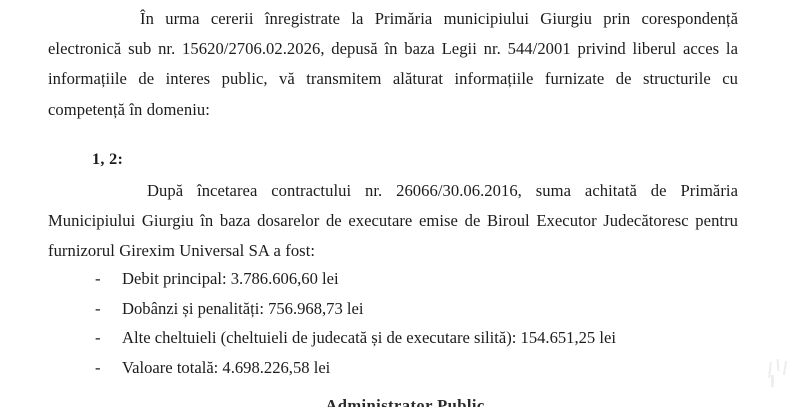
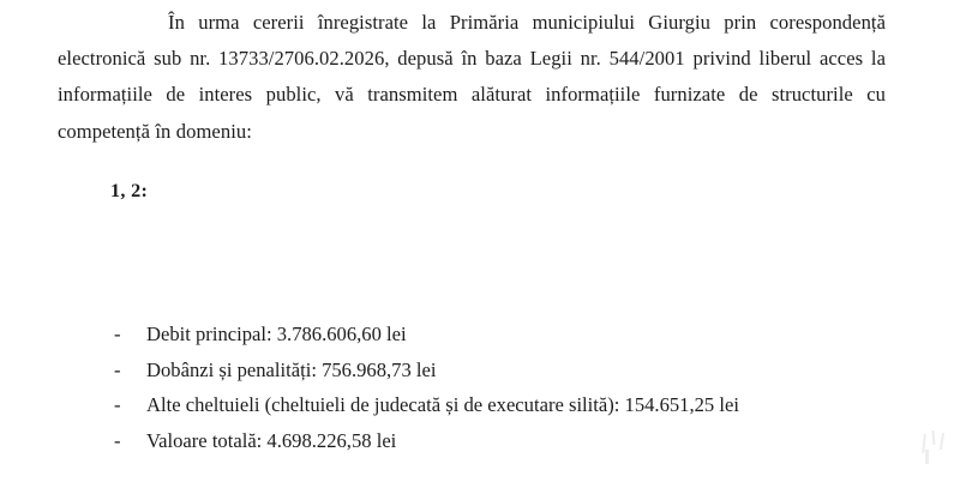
- În urma cererii înregistrate la Primăria municipiului Giurgiu prin corespondență electronică sub nr. 15620/2706.02.2026, depusă în baza Legii nr. 544/2001 privind liberul acces la informațiile de interes public, vă transmitem alăturat informațiile furnizate de structurile cu competență în domeniu:
+ În urma cererii înregistrate la Primăria municipiului Giurgiu prin corespondență electronică sub nr. 13733/2706.02.2026, depusă în baza Legii nr. 544/2001 privind liberul acces la informațiile de interes public, vă transmitem alăturat informațiile furnizate de structurile cu competență în domeniu:
  1, 2:
- După încetarea contractului nr. 26066/30.06.2016, suma achitată de Primăria Municipiului Giurgiu în baza dosarelor de executare emise de Biroul Executor Judecătoresc pentru furnizorul Girexim Universal SA a fost:
  -
  Debit principal: 3.786.606,60 lei
  -
  Dobânzi și penalități: 756.968,73 lei
  -
  Alte cheltuieli (cheltuieli de judecată și de executare silită): 154.651,25 lei
  -
  Valoare totală: 4.698.226,58 lei
- Administrator Public
